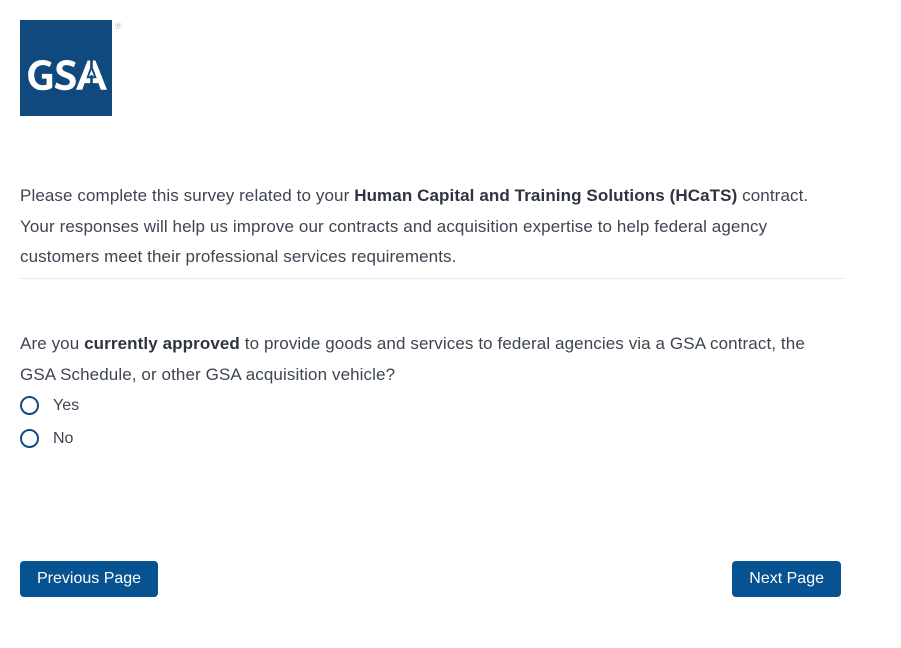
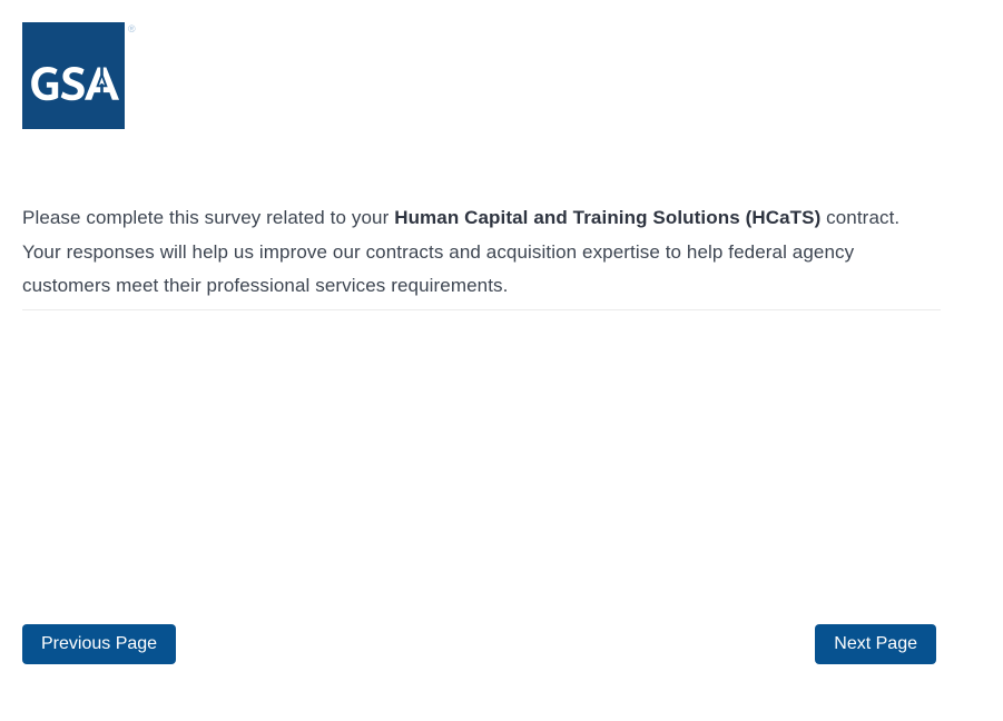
  ®
  Please complete this survey related to your Human Capital and Training Solutions (HCaTS) contract. Your responses will help us improve our contracts and acquisition expertise to help federal agency customers meet their professional services requirements.
- Are you currently approved to provide goods and services to federal agencies via a GSA contract, the GSA Schedule, or other GSA acquisition vehicle?
- Yes
- No
  Previous Page
  Next Page
